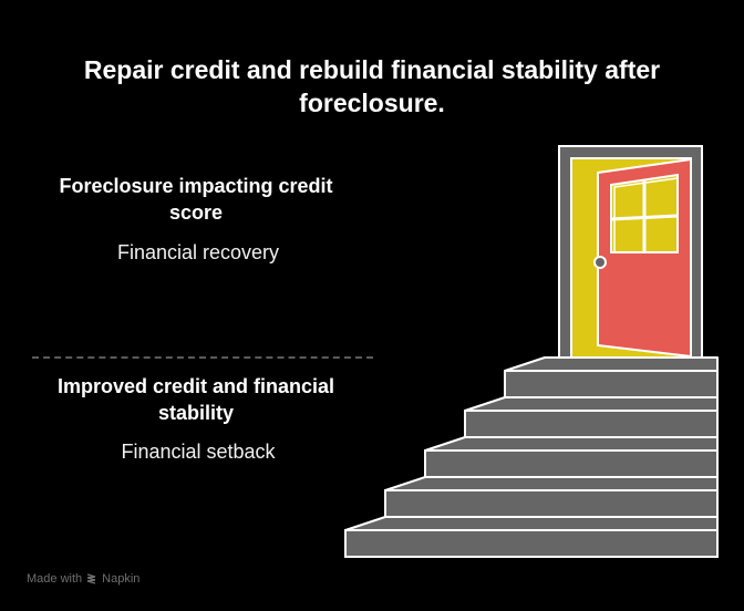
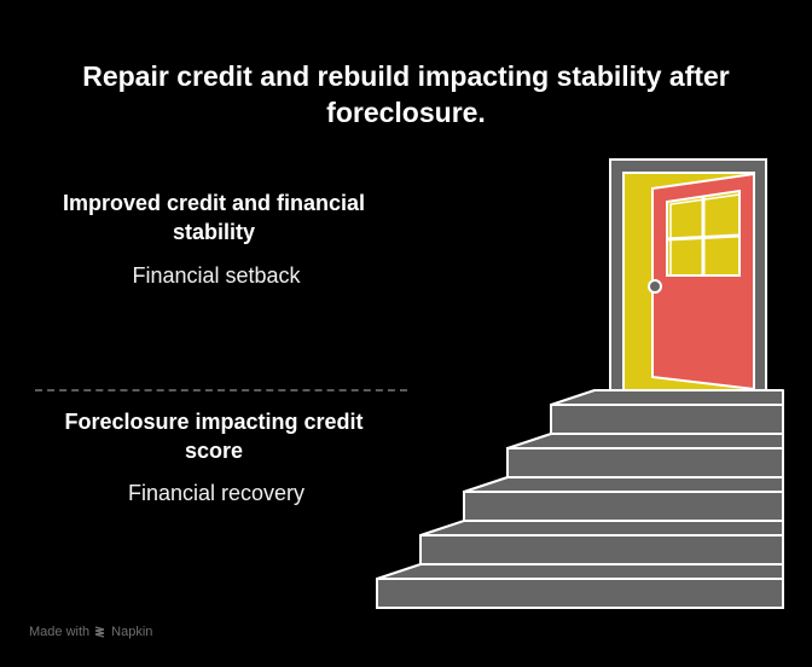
- Repair credit and rebuild financial stability after foreclosure.
+ Repair credit and rebuild impacting stability after foreclosure.
- Foreclosure impacting credit score
+ Improved credit and financial stability
- Financial recovery
+ Financial setback
- Improved credit and financial stability
+ Foreclosure impacting credit score
- Financial setback
+ Financial recovery
  Made with
  Napkin
